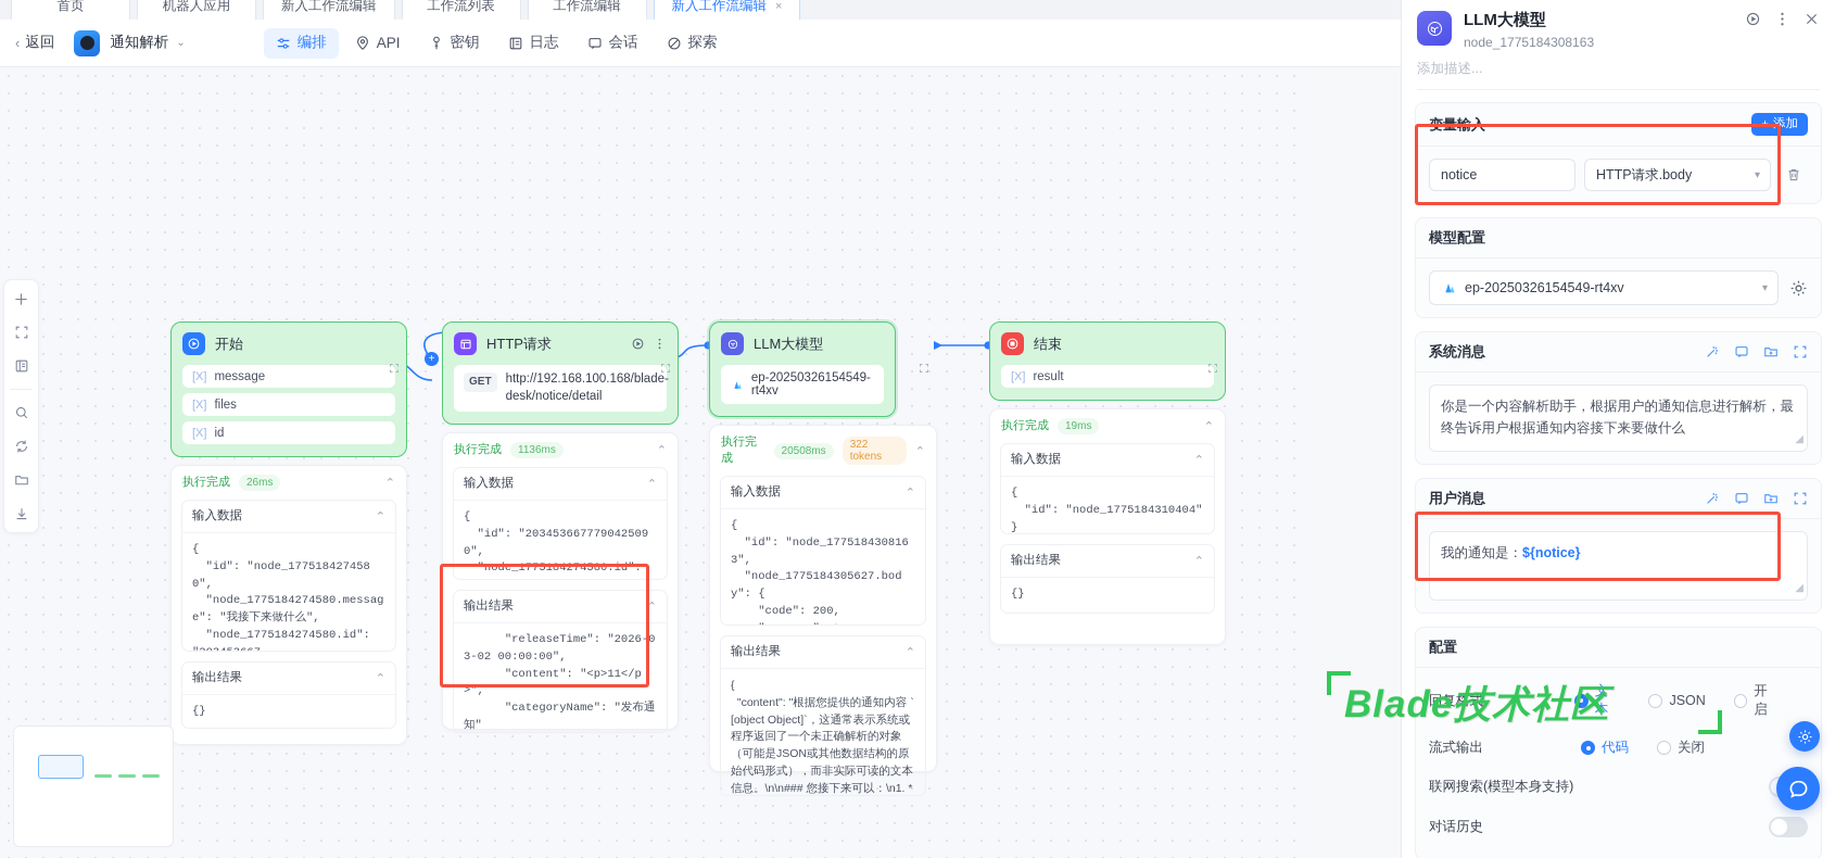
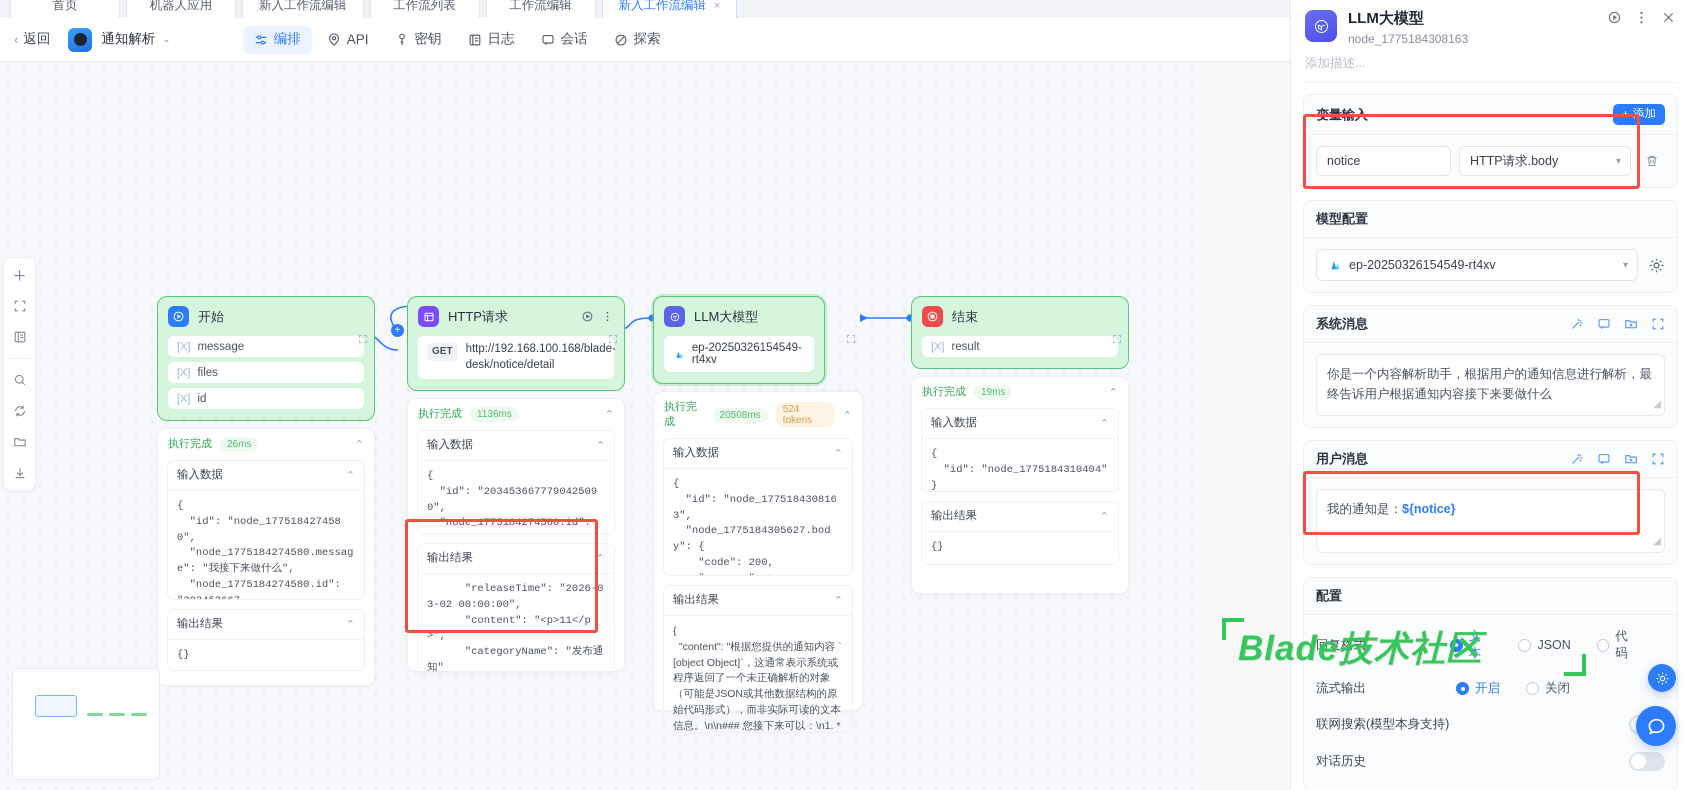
  首页
  机器人应用
  新入工作流编辑
  工作流列表
  工作流编辑
  新入工作流编辑
  ×
  ‹
  返回
  通知解析
  ⌄
  编排
  API
  密钥
  日志
  会话
  探索
  +
  开始
  [X]
  message
  [X]
  files
  [X]
  id
  执行完成
  26ms
  ⌃
  输入数据
  ⌃
  {
  "id": "node_1775184274580",
  "node_1775184274580.message": "我接下来做什么",
  "node_1775184274580.id":
  输出结果
  ⌃
  {}
  HTTP请求
  GET
  http://192.168.100.168/blade-desk/notice/detail
  执行完成
  1136ms
  ⌃
  输入数据
  ⌃
  {
  "id": "2034536677790425090",
  "node_1775184274580.id":
  输出结果
  ⌃
  "releaseTime": "2026-03-02 00:00:00",
  "content": "<p>11</p>",
  "categoryName": "发布通知"
  LLM大模型
  ep-20250326154549-rt4xv
  执行完成
  20508ms
- 322 tokens
+ 524 tokens
  ⌃
  输入数据
  ⌃
  {
  "id": "node_1775184308163",
  "node_1775184305627.body": {
  "code": 200,
  输出结果
  ⌃
  {
  "content": "根据您提供的通知内容 `[object Object]`，这通常表示系统或程序返回了一个未正确解析的对象（可能是JSON或其他数据结构的原始代码形式），而非实际可读的文本信息。\n\n### 您接下来可以：\n1. *
  结束
  [X]
  result
  执行完成
  19ms
  ⌃
  输入数据
  ⌃
  {
  "id": "node_1775184310404"
  }
  输出结果
  ⌃
  {}
  LLM大模型
  node_1775184308163
  添加描述...
  变量输入
  +
  添加
  notice
  HTTP请求.body
  ▾
  模型配置
  ep-20250326154549-rt4xv
  ▾
  系统消息
  你是一个内容解析助手，根据用户的通知信息进行解析，最终告诉用户根据通知内容接下来要做什么
  ◢
  用户消息
  我的通知是：${notice}
  ◢
  配置
  回复格式
  文本
  JSON
- 开启
+ 代码
  流式输出
- 代码
+ 开启
  关闭
  联网搜索(模型本身支持)
  对话历史
  Blade技术社区
